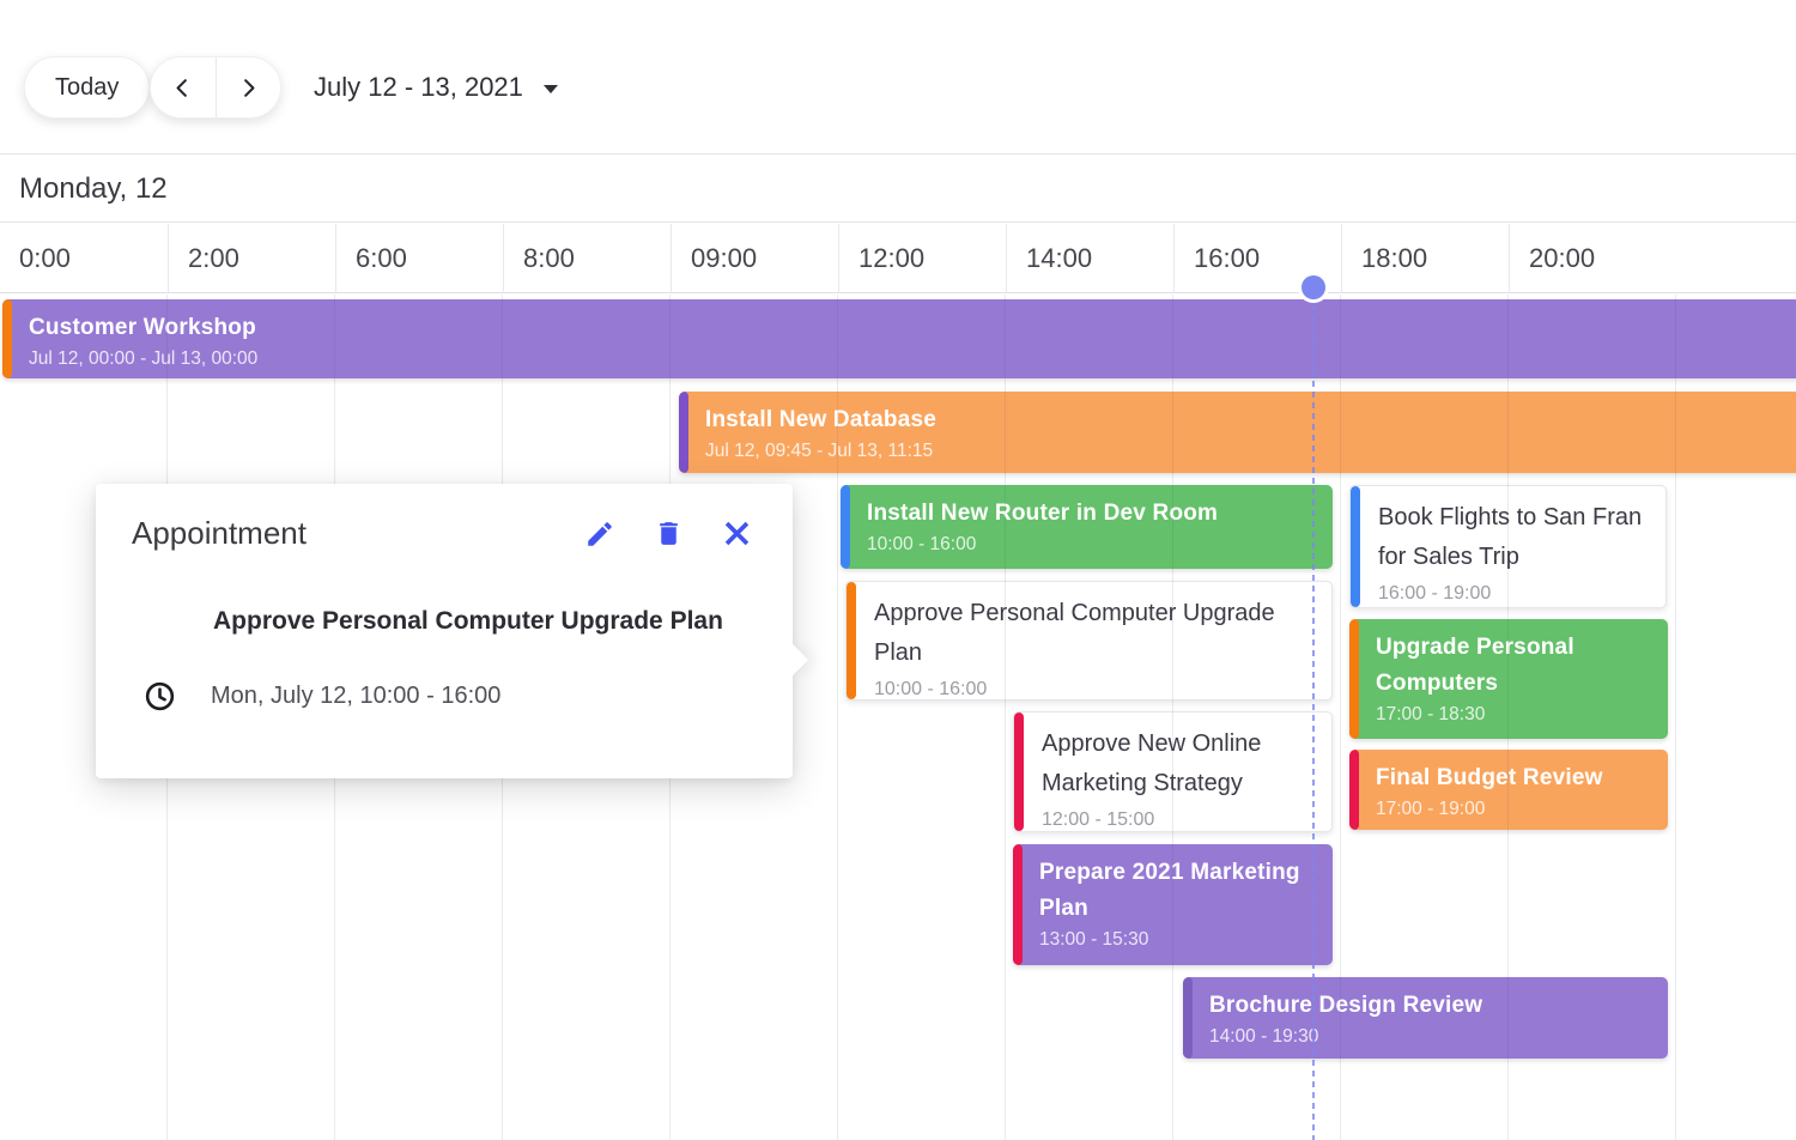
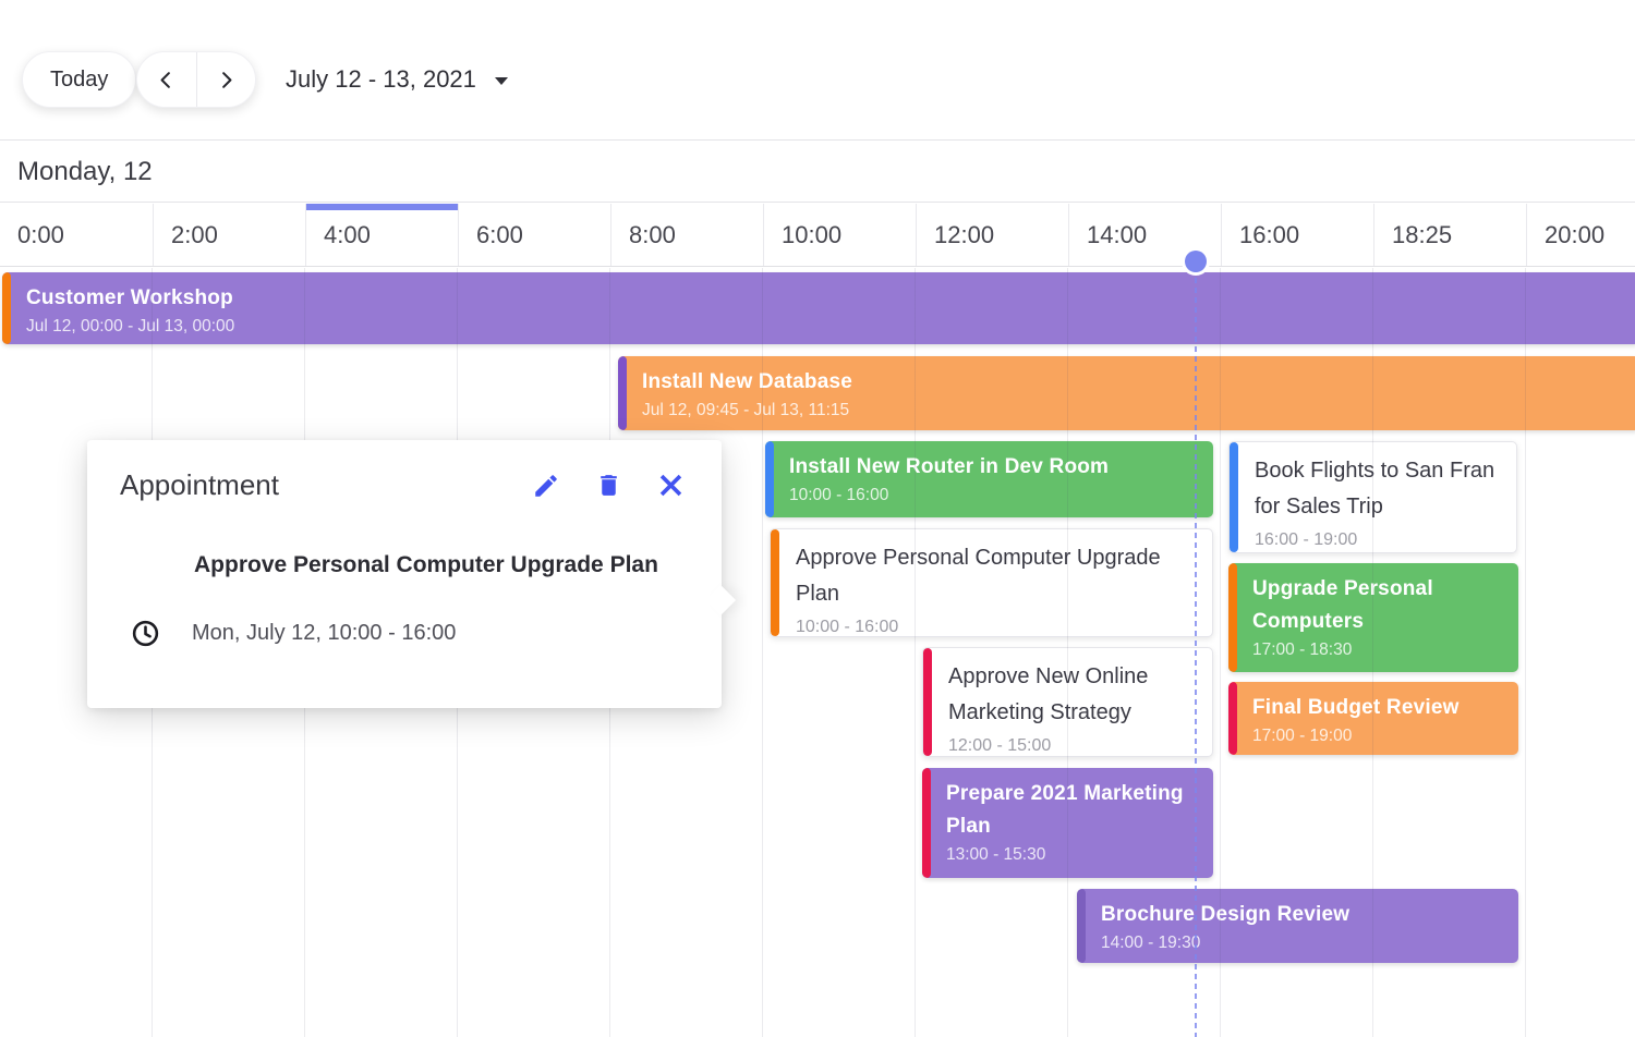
  Today
  July 12 - 13, 2021
  Monday, 12
  0:00
  2:00
+ 4:00
  6:00
  8:00
- 09:00
+ 10:00
  12:00
  14:00
  16:00
- 18:00
+ 18:25
  20:00
  Appointment
  Approve Personal Computer Upgrade Plan
  Mon, July 12, 10:00 - 16:00
